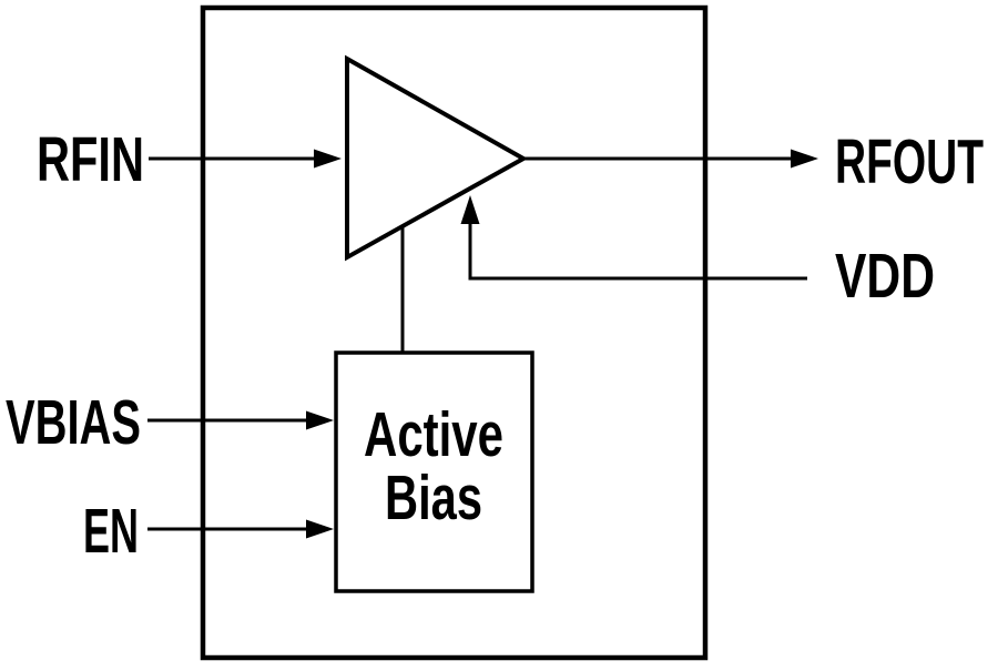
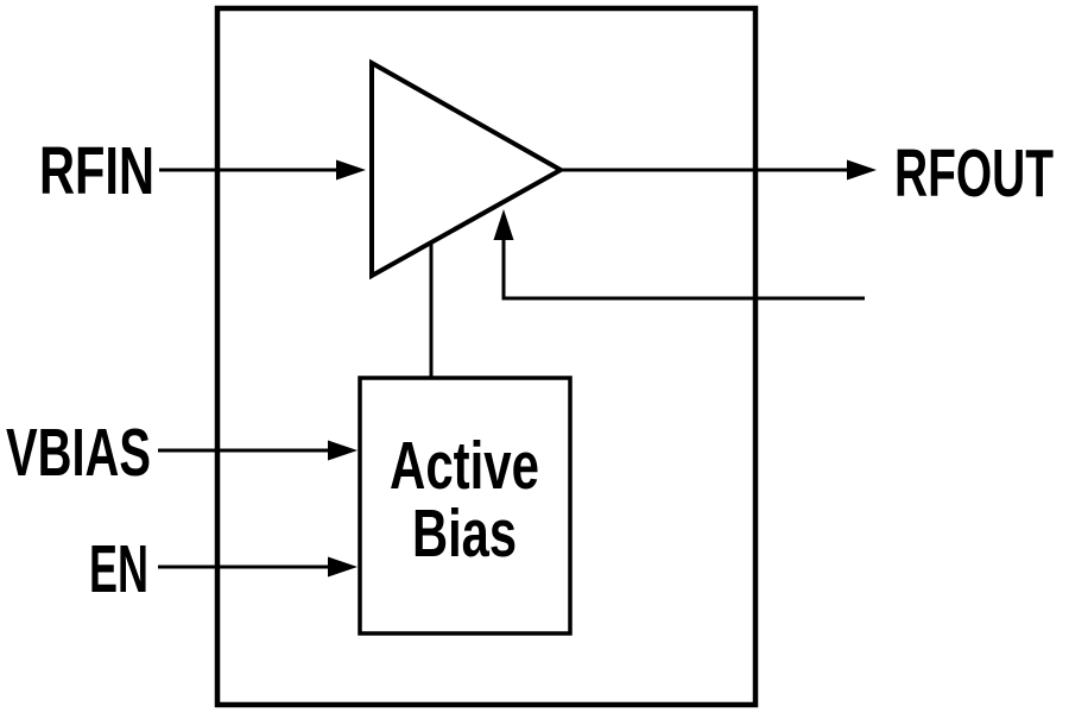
  RFIN
  RFOUT
- VDD
  VBIAS
  EN
  Active
  Bias
